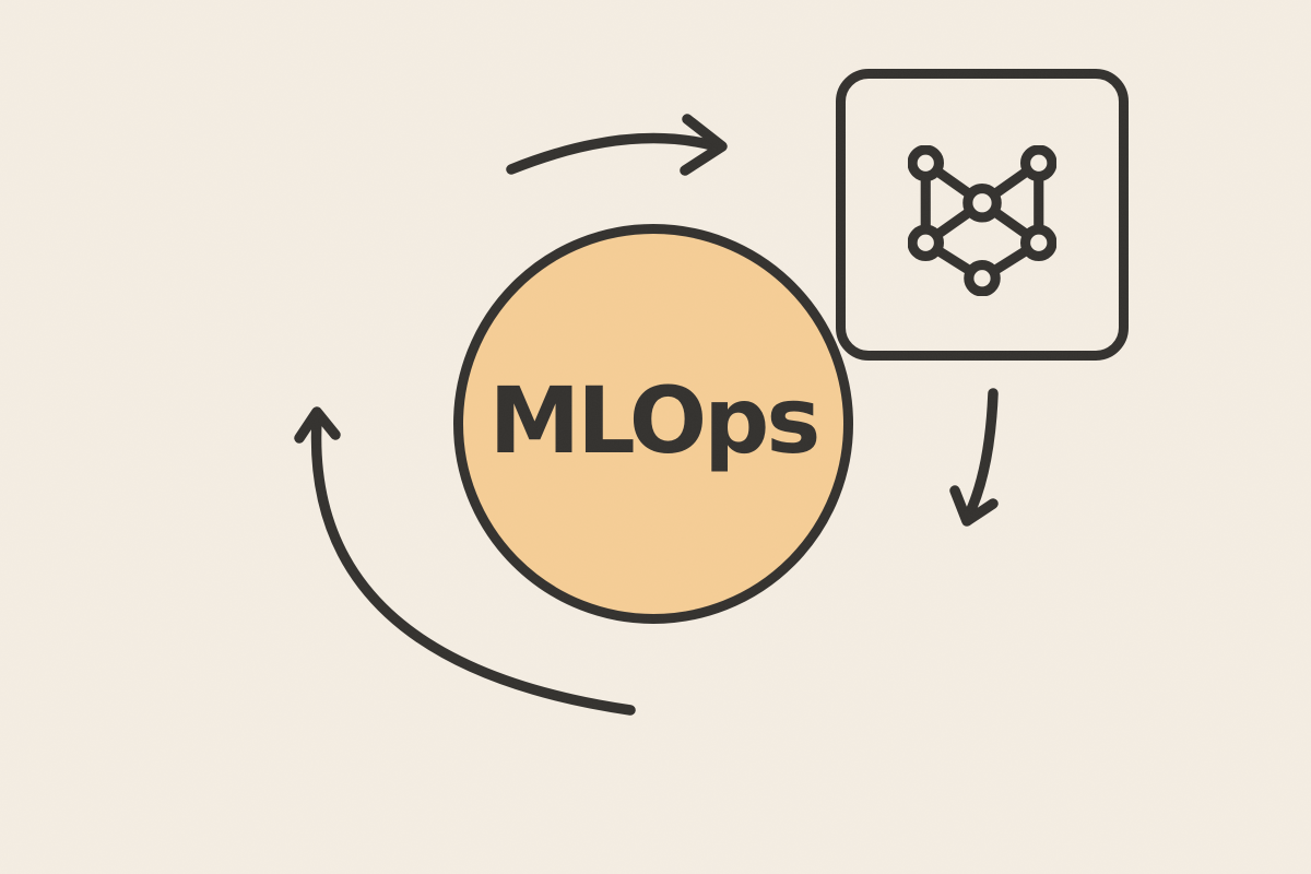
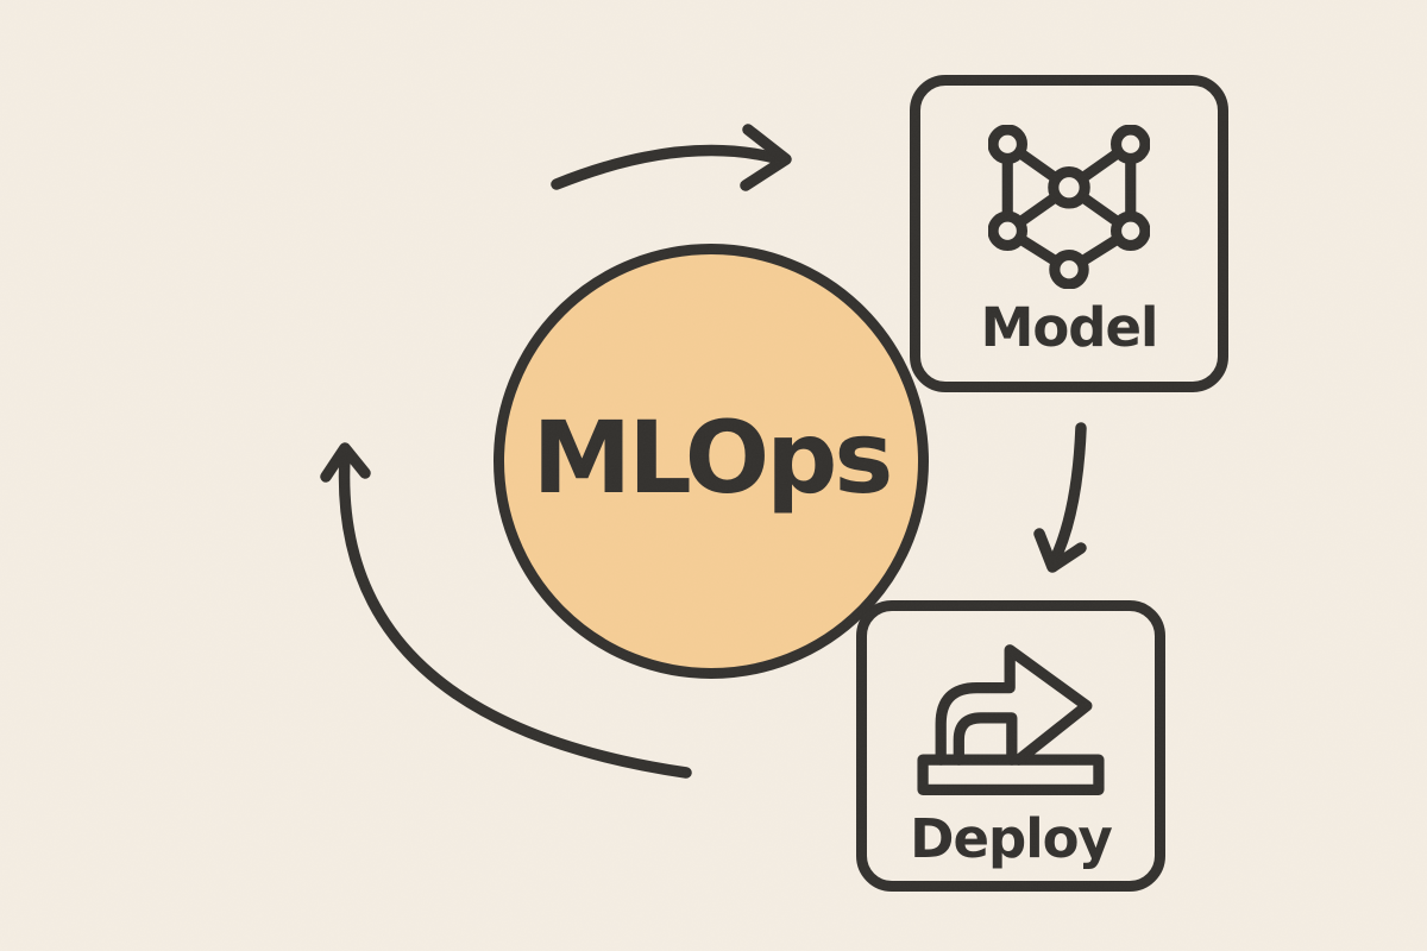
  MLOps
+ Model
+ Deploy
